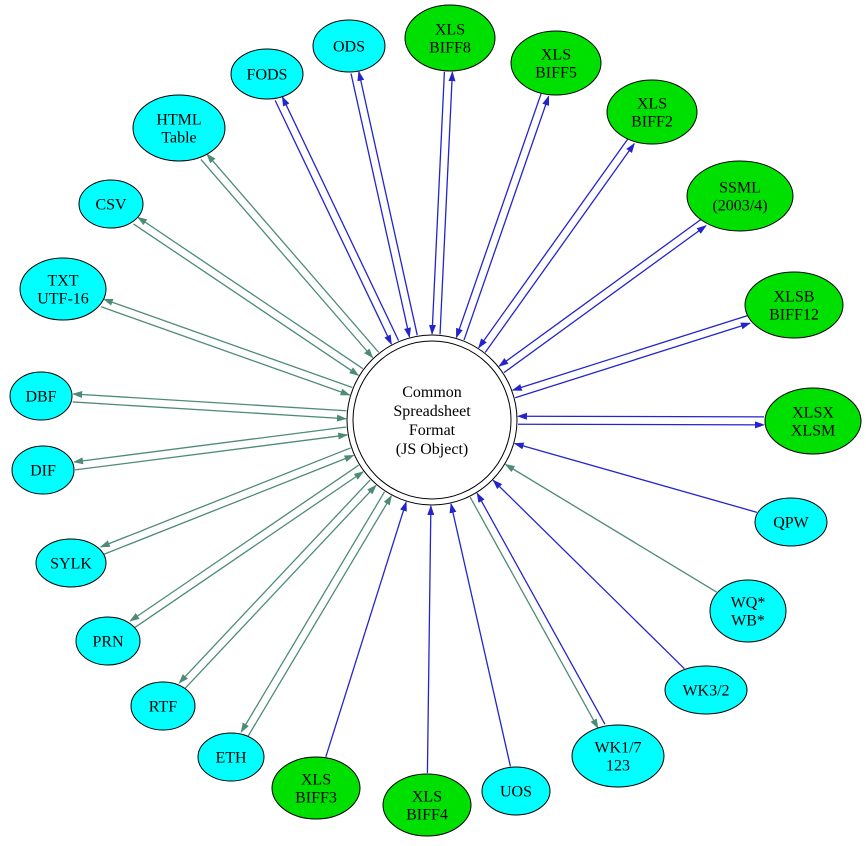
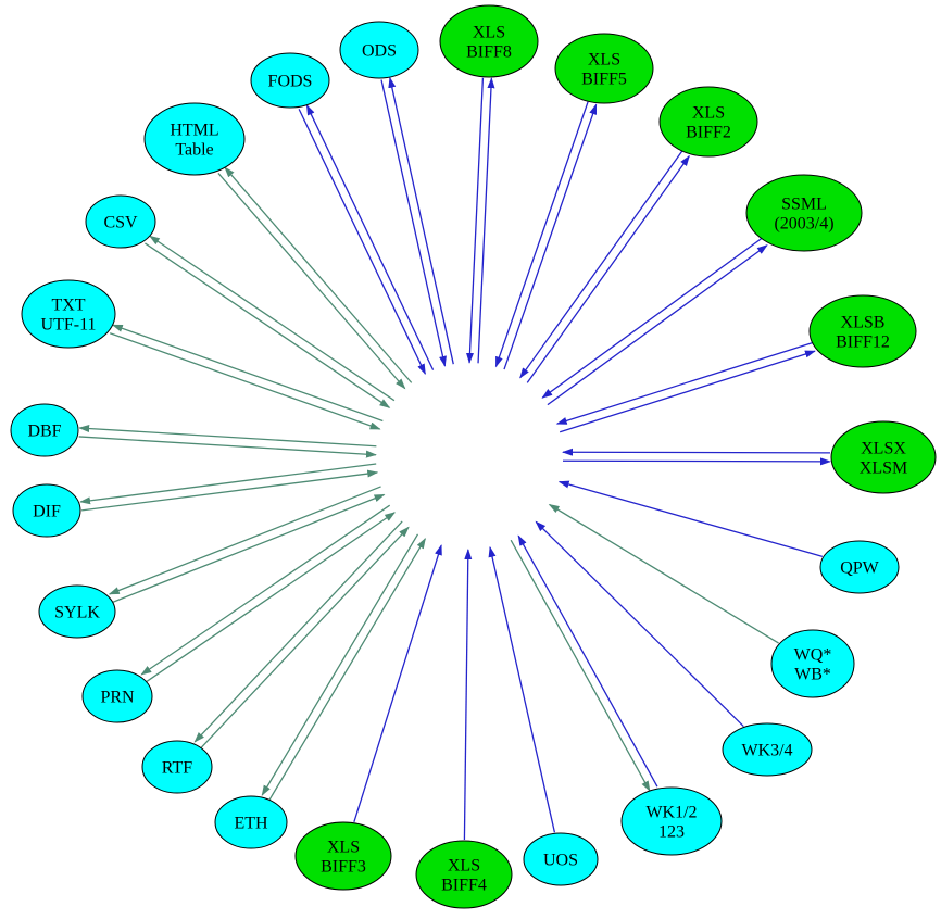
  ODS
  XLS BIFF8
  XLS BIFF5
  XLS BIFF2
  SSML (2003/4)
  XLSB BIFF12
  XLSX XLSM
  QPW
  WQ* WB*
- WK3/2
+ WK3/4
- WK1/7 123
+ WK1/2 123
  UOS
  XLS BIFF4
  XLS BIFF3
  ETH
  RTF
  PRN
  SYLK
  DIF
  DBF
- TXT UTF-16
+ TXT UTF-11
  CSV
  HTML Table
  FODS
- Common Spreadsheet Format (JS Object)
